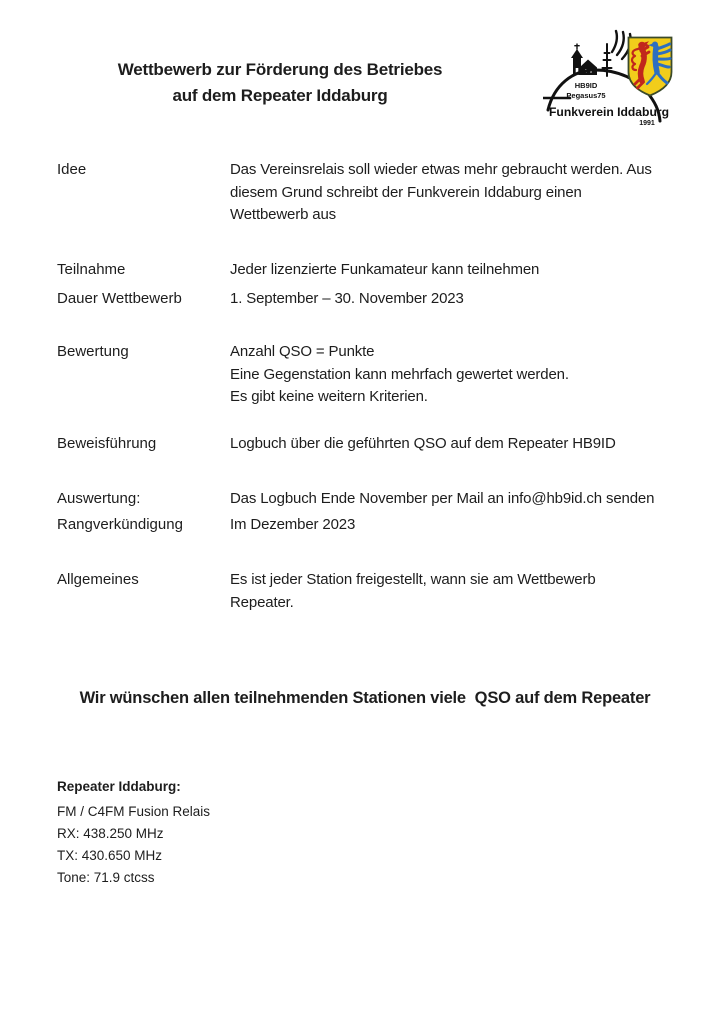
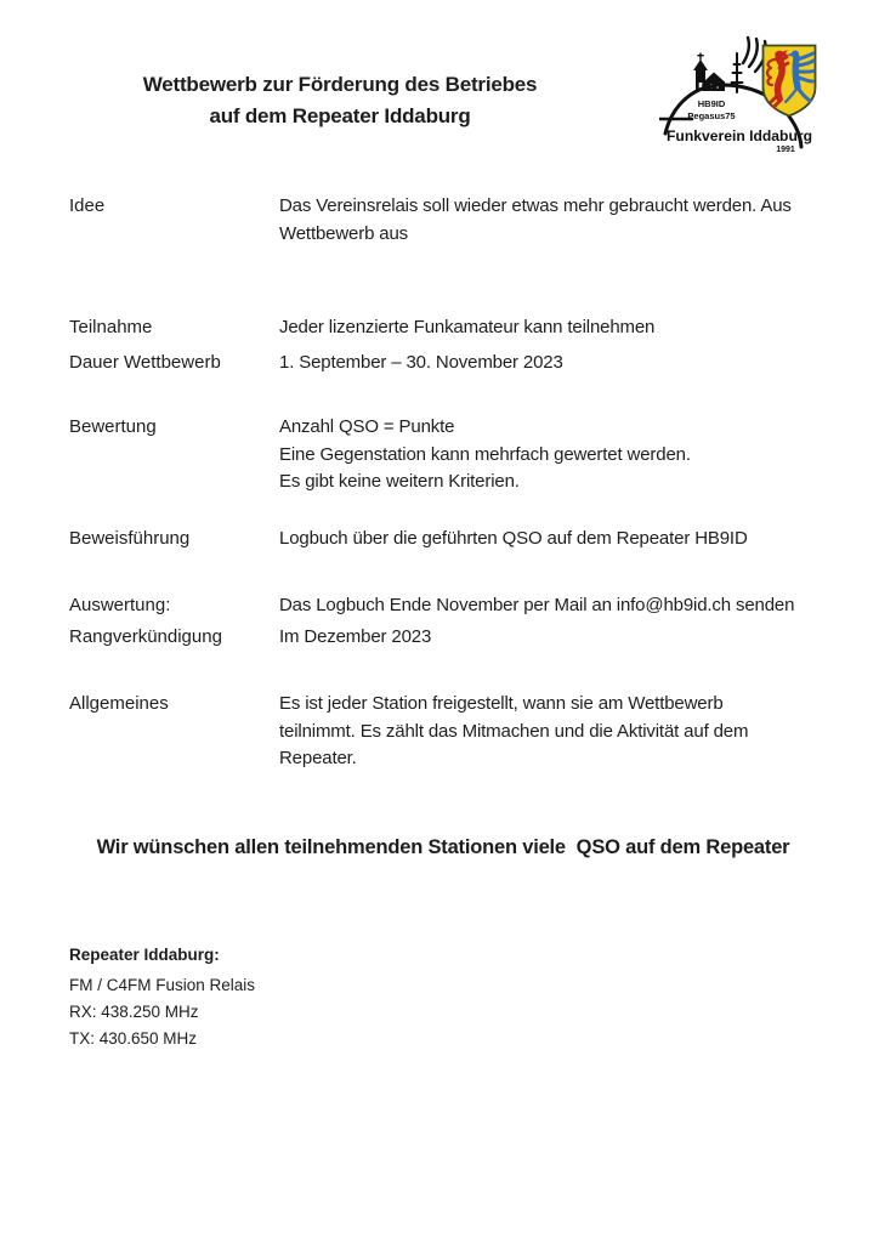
  Wettbewerb zur Förderung des Betriebes
  auf dem Repeater Iddaburg
  HB9ID
  Pegasus75
  Funkverein Iddaburg
  Idee
  Das Vereinsrelais soll wieder etwas mehr gebraucht werden. Aus
- diesem Grund schreibt der Funkverein Iddaburg einen
  Wettbewerb aus
  Teilnahme
  Jeder lizenzierte Funkamateur kann teilnehmen
  Dauer Wettbewerb
  1. September – 30. November 2023
  Bewertung
  Anzahl QSO = Punkte
  Eine Gegenstation kann mehrfach gewertet werden.
  Es gibt keine weitern Kriterien.
  Beweisführung
  Logbuch über die geführten QSO auf dem Repeater HB9ID
  Auswertung:
  Das Logbuch Ende November per Mail an info@hb9id.ch senden
  Rangverkündigung
  Im Dezember 2023
  Allgemeines
  Es ist jeder Station freigestellt, wann sie am Wettbewerb
+ teilnimmt. Es zählt das Mitmachen und die Aktivität auf dem
  Repeater.
  Wir wünschen allen teilnehmenden Stationen viele QSO auf dem Repeater
  Repeater Iddaburg:
  FM / C4FM Fusion Relais
  RX: 438.250 MHz
  TX: 430.650 MHz
- Tone: 71.9 ctcss
